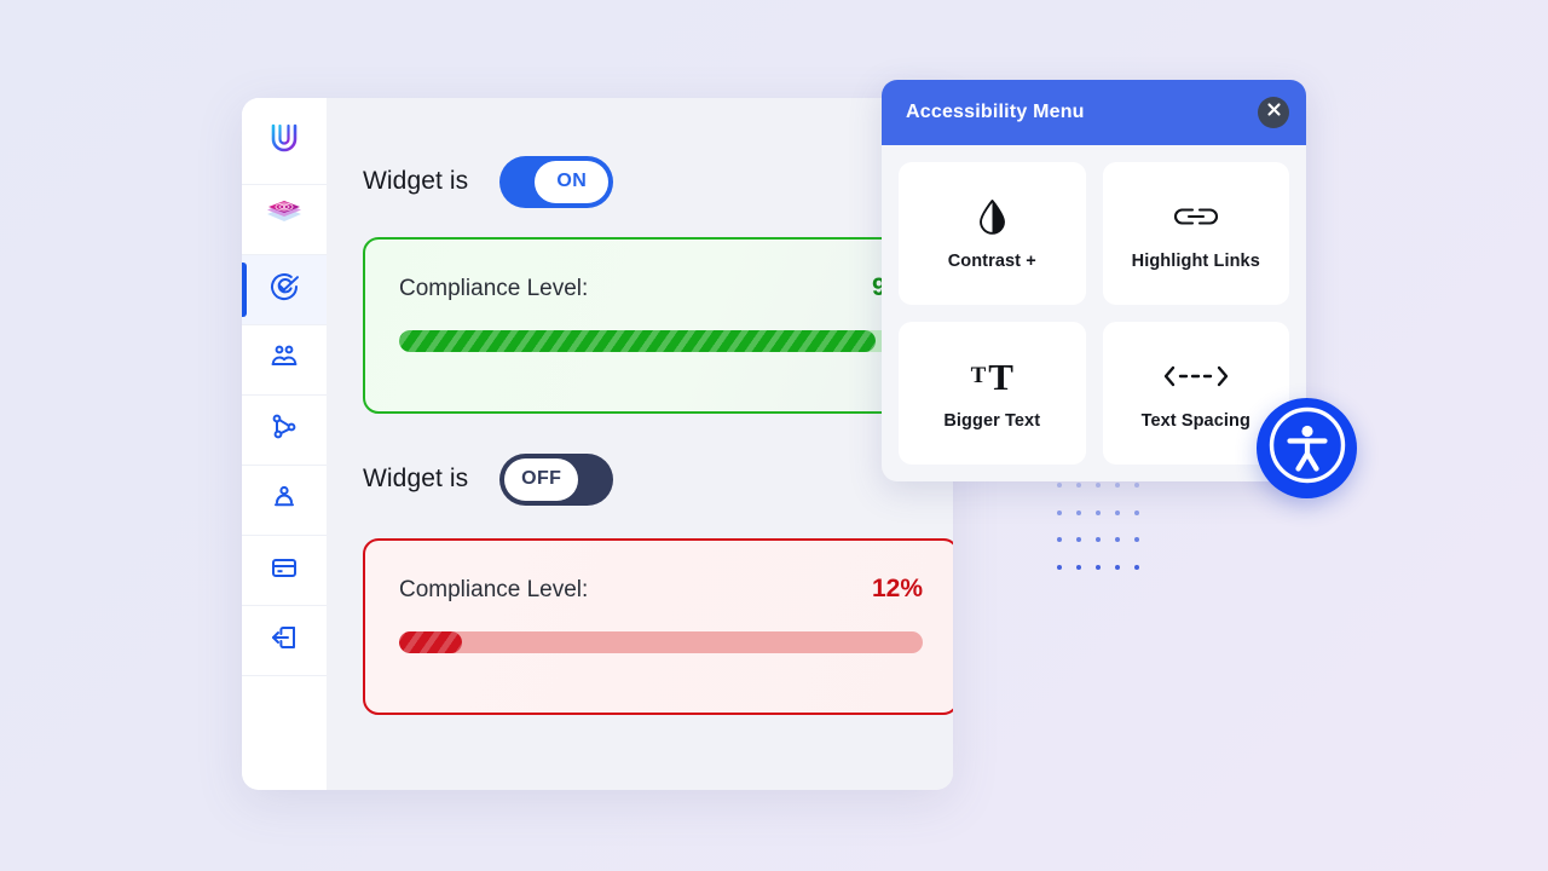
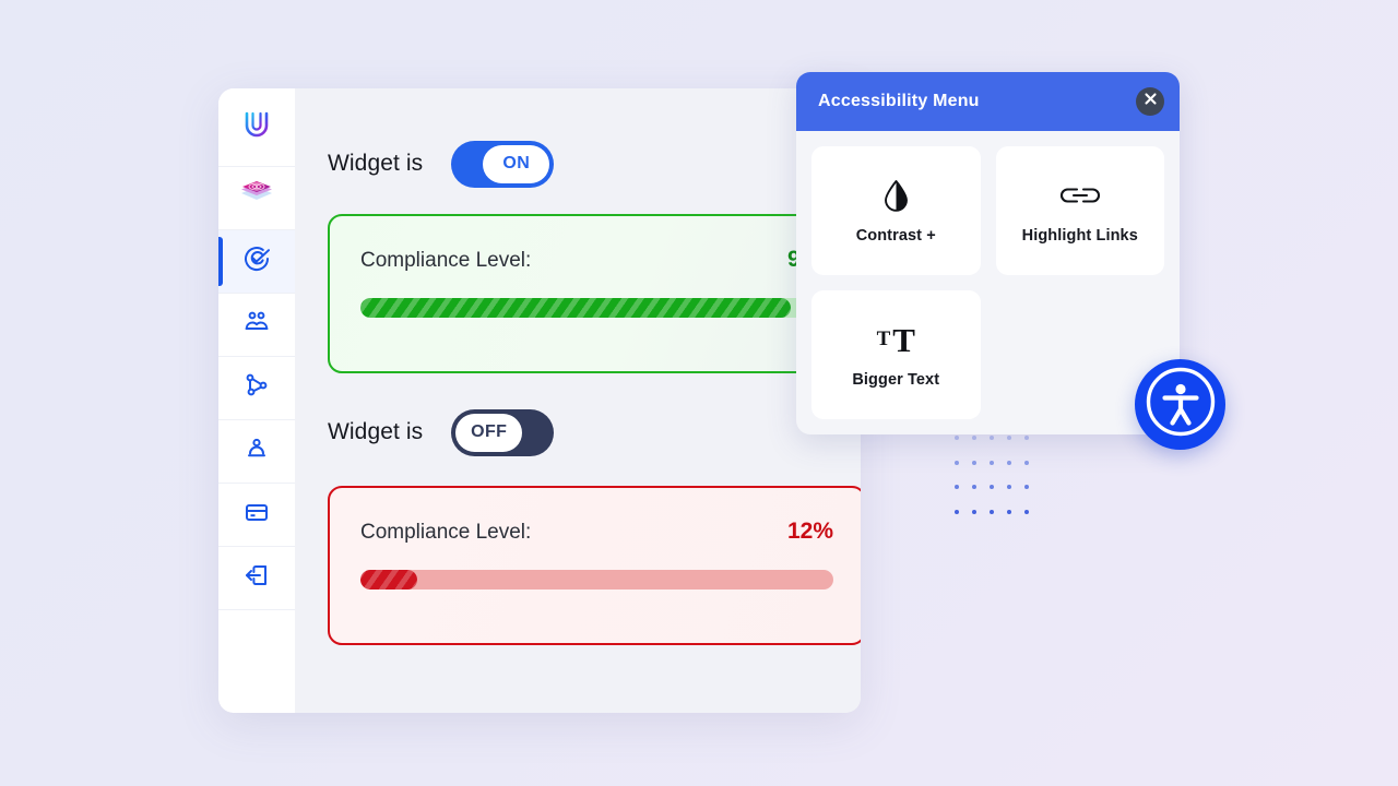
  Widget is
  ON
  Compliance Level:
  Widget is
  OFF
  Compliance Level:
  12%
  Accessibility Menu
  Contrast +
  Highlight Links
  T
  T
  Bigger Text
- Text Spacing
